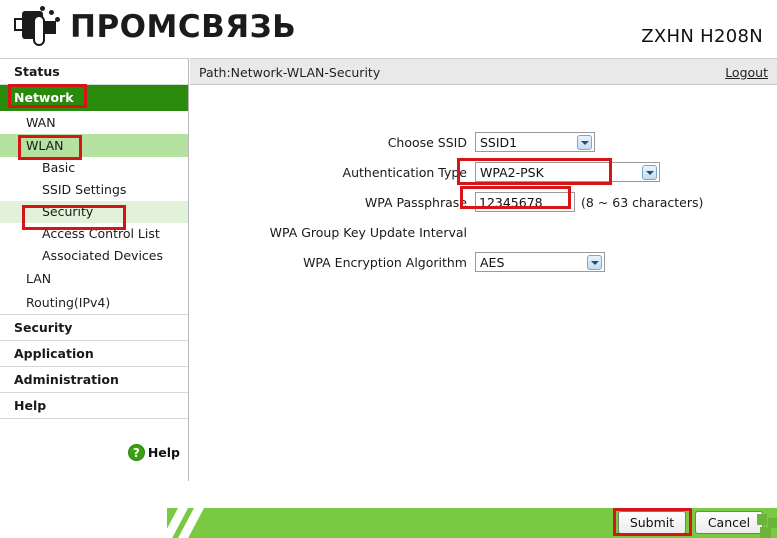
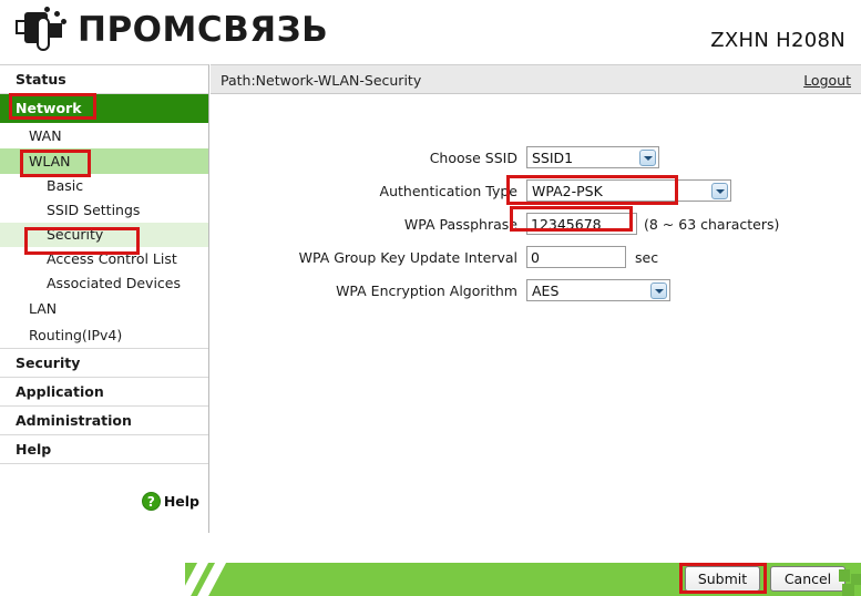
  ПРОМСВЯЗЬ
  ZXHN H208N
  Status
  Network
  WAN
  WLAN
  Basic
  SSID Settings
  Security
  Access Control List
  Associated Devices
  LAN
  Routing(IPv4)
  Security
  Application
  Administration
  Help
  ? Help
  Path:Network-WLAN-Security
  Logout
  Choose SSID
  SSID1
  Authentication Type
  WPA2-PSK
  WPA Passphrase
  12345678
  (8 ~ 63 characters)
  WPA Group Key Update Interval
+ 0
+ sec
  WPA Encryption Algorithm
  AES
  Submit
  Cancel
